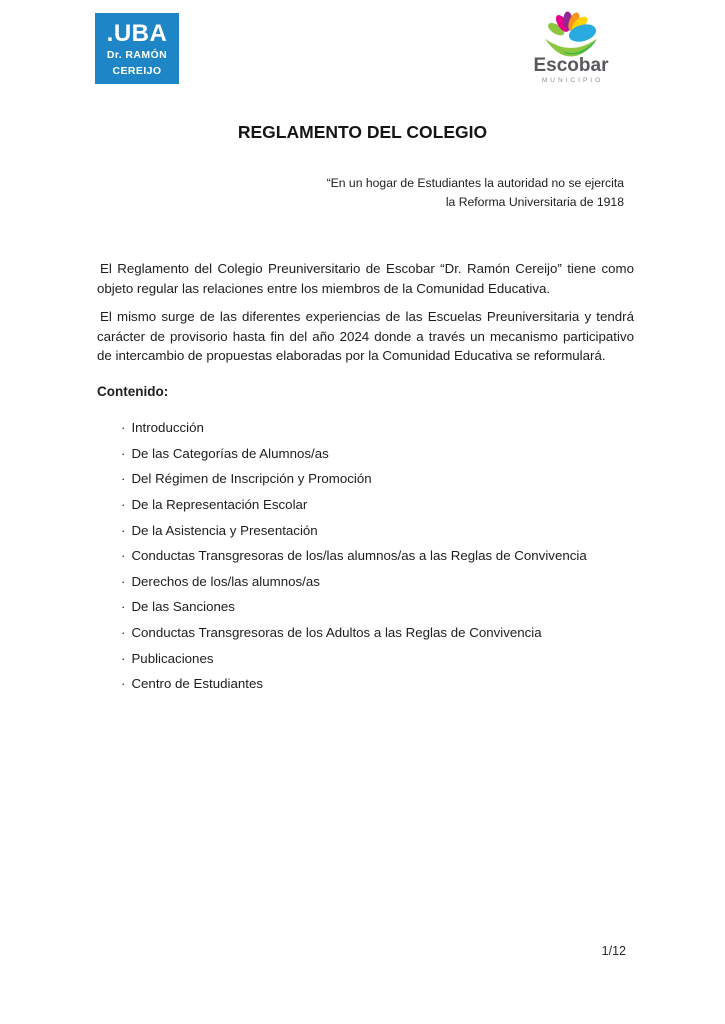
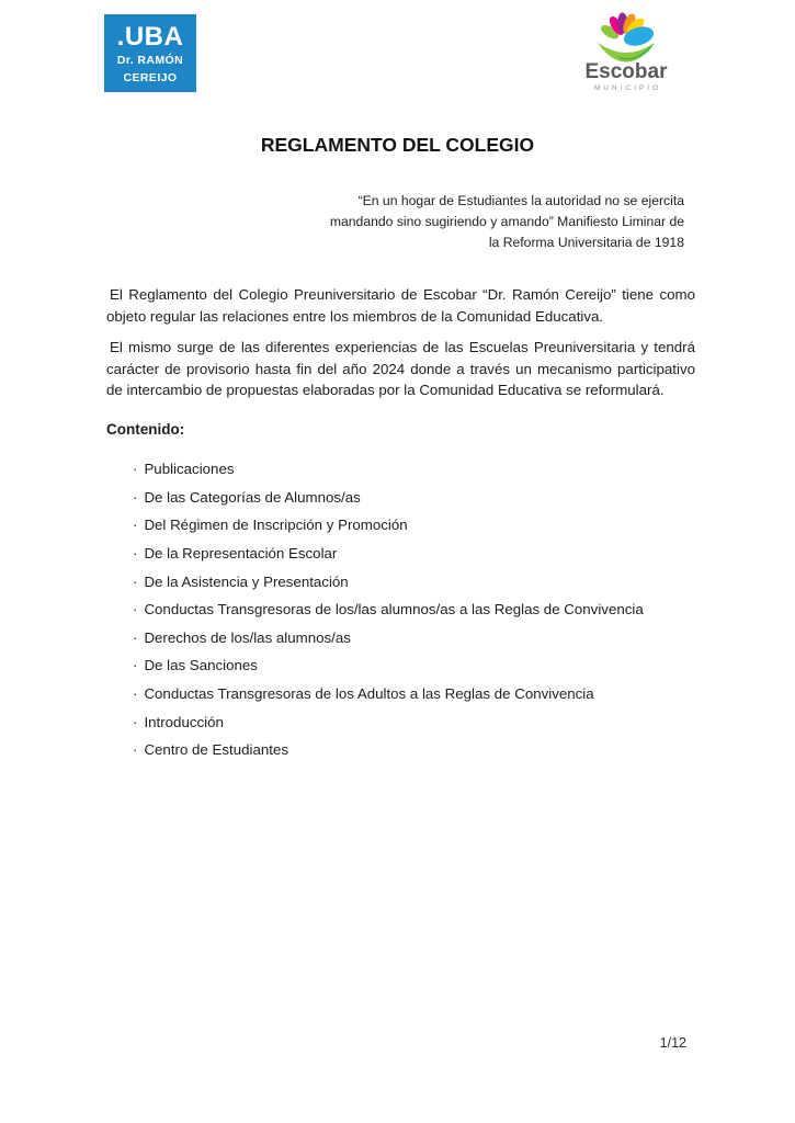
  .UBA
  Dr. RAMÓN
  CEREIJO
  Escobar
  REGLAMENTO DEL COLEGIO
  “En un hogar de Estudiantes la autoridad no se ejercita
+ mandando sino sugiriendo y amando” Manifiesto Liminar de
  la Reforma Universitaria de 1918
  El Reglamento del Colegio Preuniversitario de Escobar “Dr. Ramón Cereijo” tiene como objeto regular las relaciones entre los miembros de la Comunidad Educativa.
  El mismo surge de las diferentes experiencias de las Escuelas Preuniversitaria y tendrá carácter de provisorio hasta fin del año 2024 donde a través un mecanismo participativo de intercambio de propuestas elaboradas por la Comunidad Educativa se reformulará.
  Contenido:
  ·
- Introducción
+ Publicaciones
  ·
  De las Categorías de Alumnos/as
  ·
  Del Régimen de Inscripción y Promoción
  ·
  De la Representación Escolar
  ·
  De la Asistencia y Presentación
  ·
  Conductas Transgresoras de los/las alumnos/as a las Reglas de Convivencia
  ·
  Derechos de los/las alumnos/as
  ·
  De las Sanciones
  ·
  Conductas Transgresoras de los Adultos a las Reglas de Convivencia
  ·
- Publicaciones
+ Introducción
  ·
  Centro de Estudiantes
  1/12
